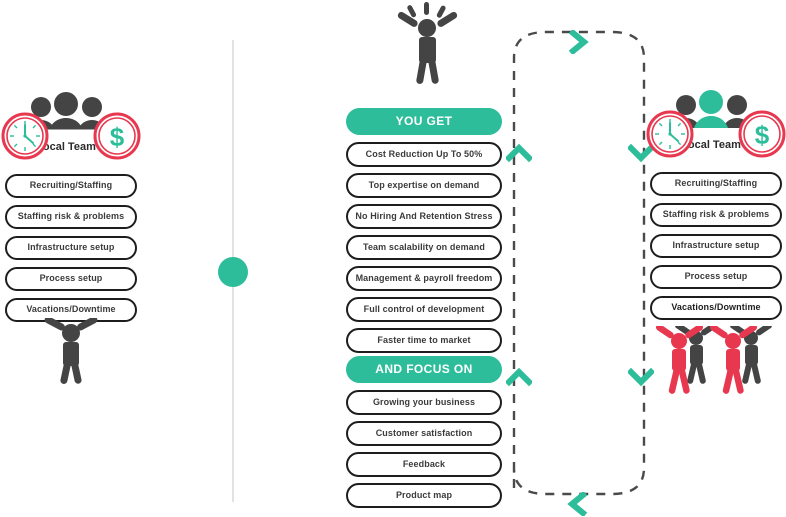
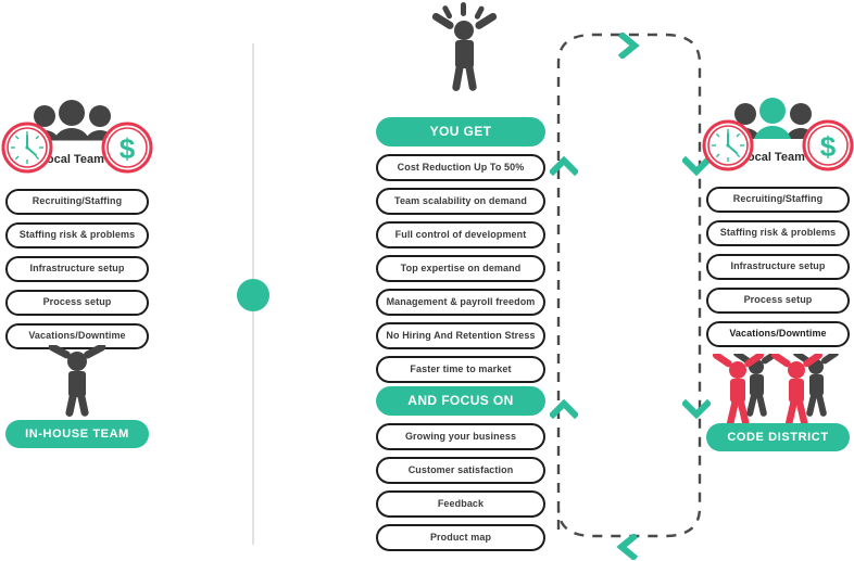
  ocal Team
  $
  Recruiting/Staffing
  Staffing risk & problems
  Infrastructure setup
  Process setup
  Vacations/Downtime
+ IN-HOUSE TEAM
  YOU GET
  Cost Reduction Up To 50%
- Top expertise on demand
+ Team scalability on demand
- No Hiring And Retention Stress
+ Full control of development
- Team scalability on demand
+ Top expertise on demand
  Management & payroll freedom
- Full control of development
+ No Hiring And Retention Stress
  Faster time to market
  AND FOCUS ON
  Growing your business
  Customer satisfaction
  Feedback
  Product map
  ocal Team
  $
  Recruiting/Staffing
  Staffing risk & problems
  Infrastructure setup
  Process setup
  Vacations/Downtime
+ CODE DISTRICT
